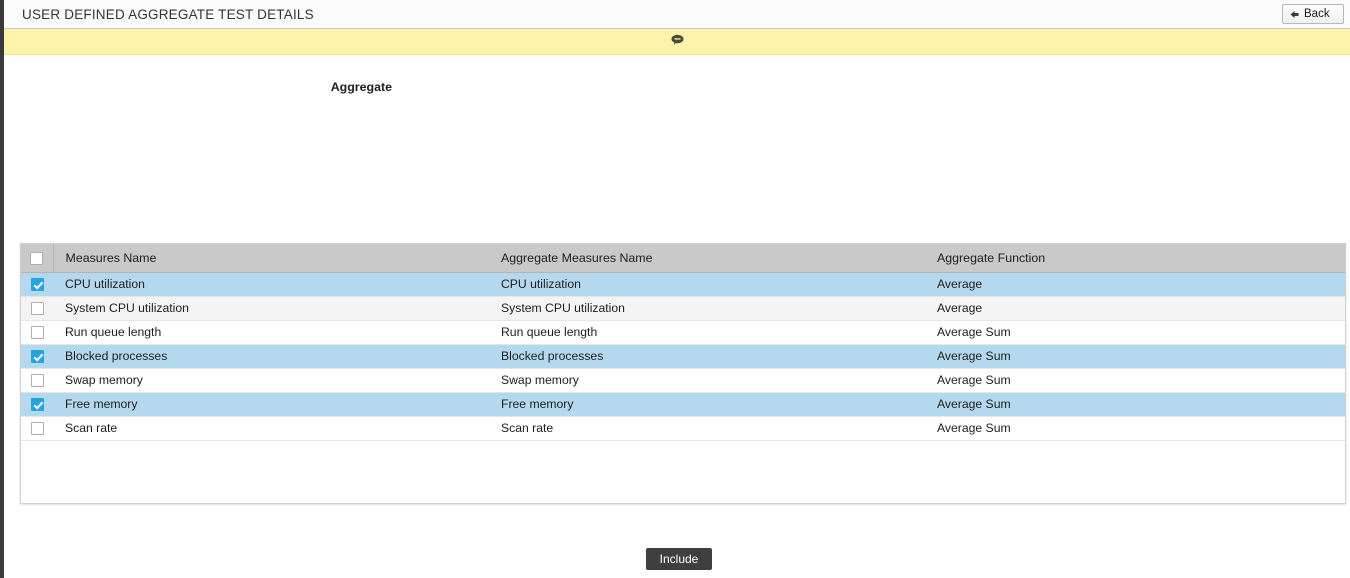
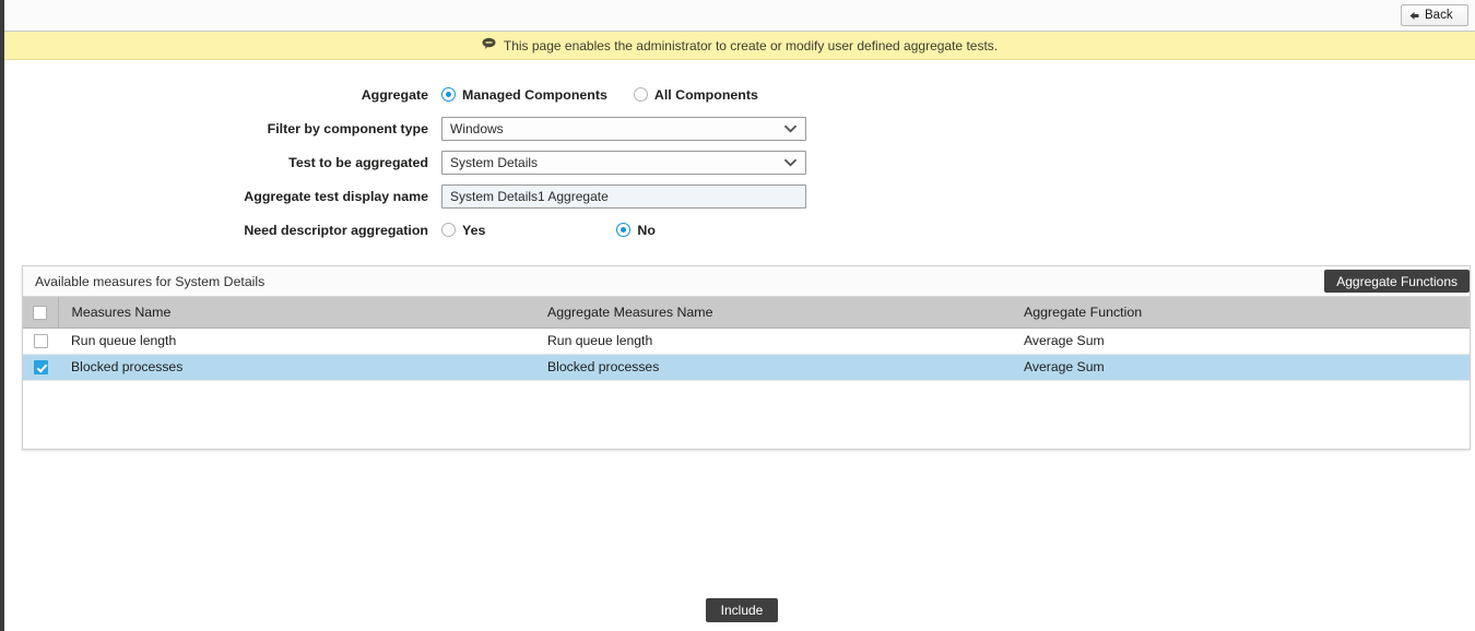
- USER DEFINED AGGREGATE TEST DETAILS
  Back
+ This page enables the administrator to create or modify user defined aggregate tests.
  Aggregate
+ Managed Components
+ All Components
+ Filter by component type
+ Windows
+ Test to be aggregated
+ System Details
+ Aggregate test display name
+ System Details1 Aggregate
+ Need descriptor aggregation
+ Yes
+ No
+ Available measures for System Details
+ Aggregate Functions
  	Measures Name	Aggregate Measures Name	Aggregate Function
- 	CPU utilization	CPU utilization	Average
- 	System CPU utilization	System CPU utilization	Average
  	Run queue length	Run queue length	Average Sum
  	Blocked processes	Blocked processes	Average Sum
- 	Swap memory	Swap memory	Average Sum
- 	Free memory	Free memory	Average Sum
- 	Scan rate	Scan rate	Average Sum
  Include
